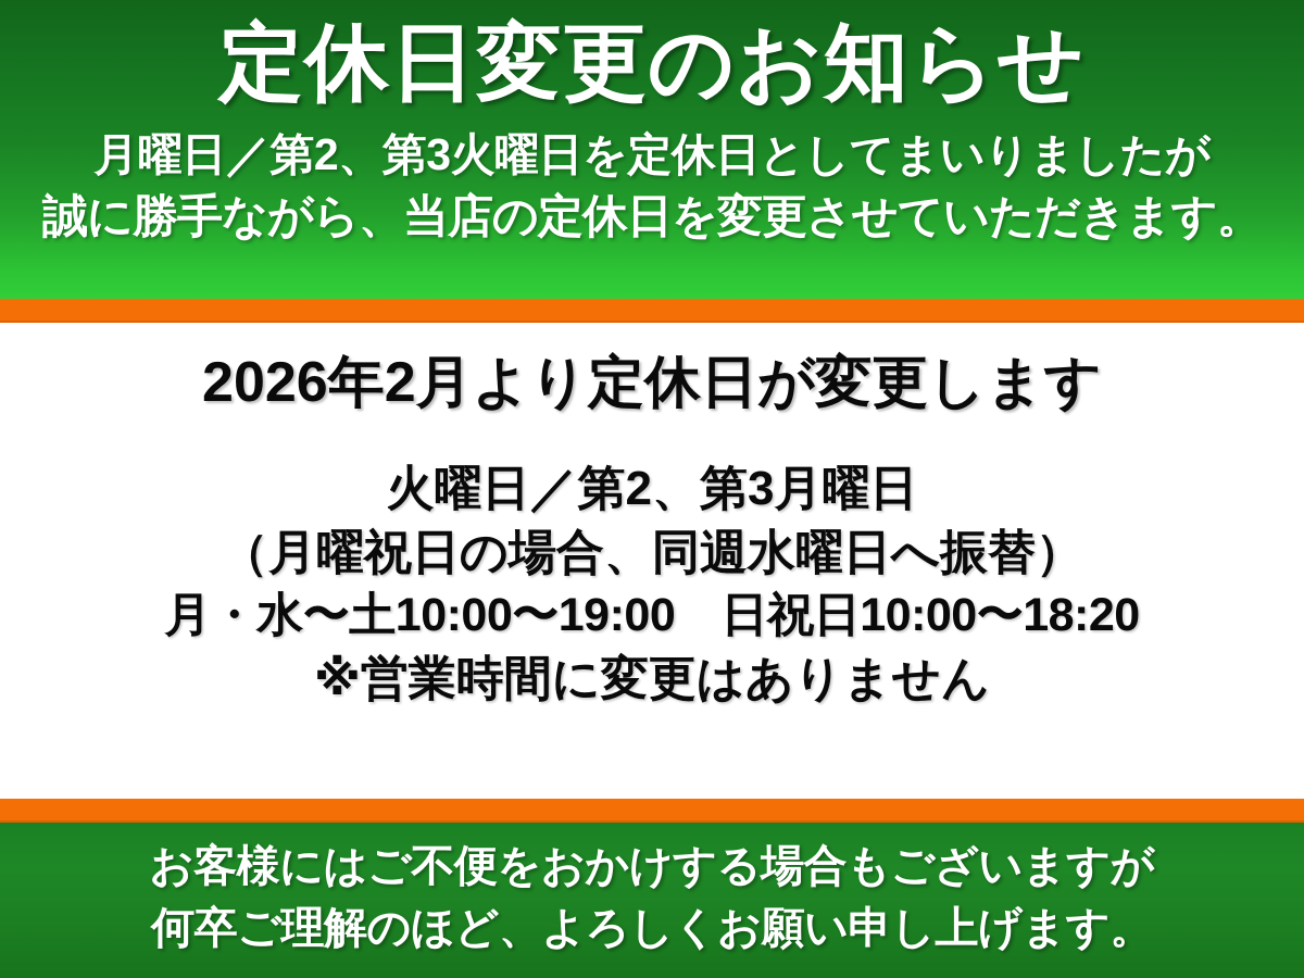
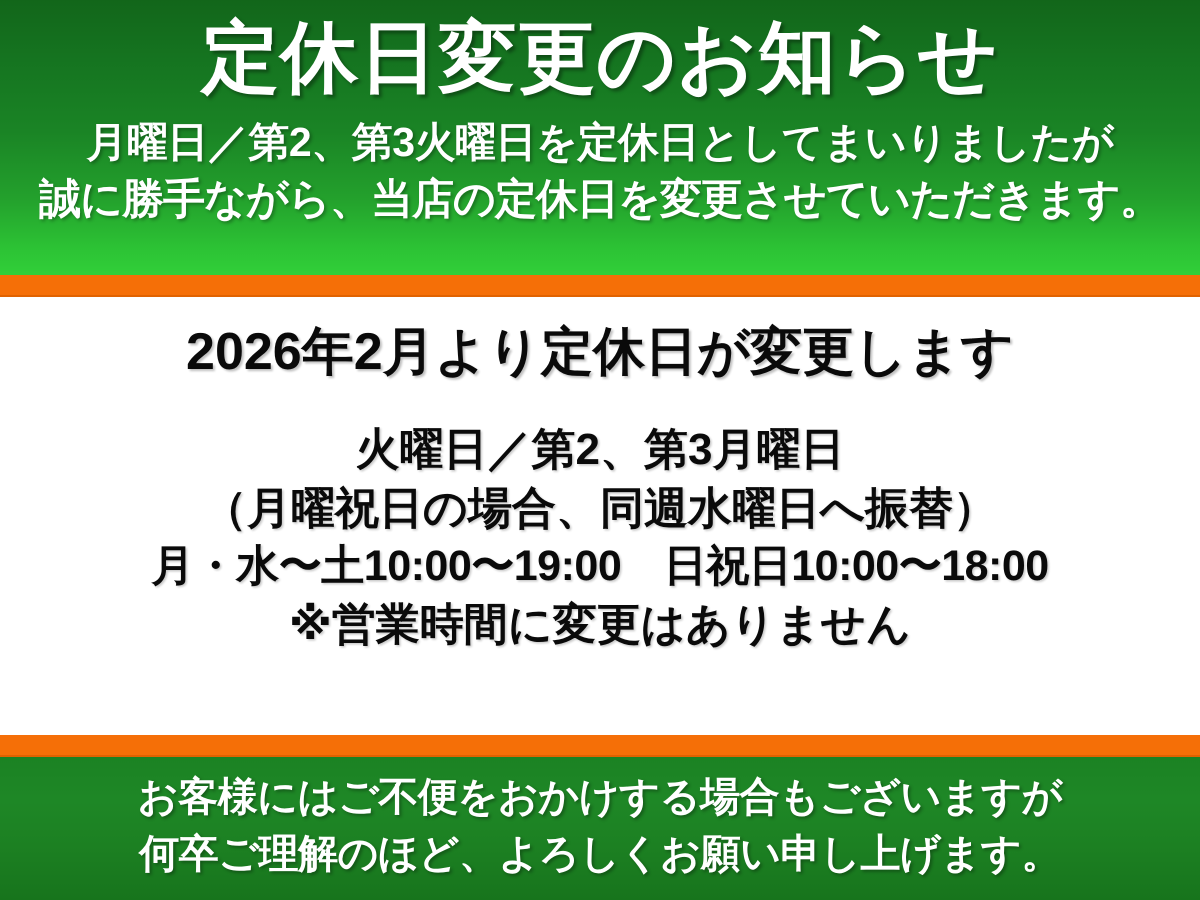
  定休日変更のお知らせ
  月曜日／第2、第3火曜日を定休日としてまいりましたが
  誠に勝手ながら、当店の定休日を変更させていただきます。
  2026年2月より定休日が変更します
  火曜日／第2、第3月曜日
  （月曜祝日の場合、同週水曜日へ振替）
- 月・水〜土10:00〜19:00 日祝日10:00〜18:20
+ 月・水〜土10:00〜19:00 日祝日10:00〜18:00
  ※営業時間に変更はありません
  お客様にはご不便をおかけする場合もございますが
  何卒ご理解のほど、よろしくお願い申し上げます。
